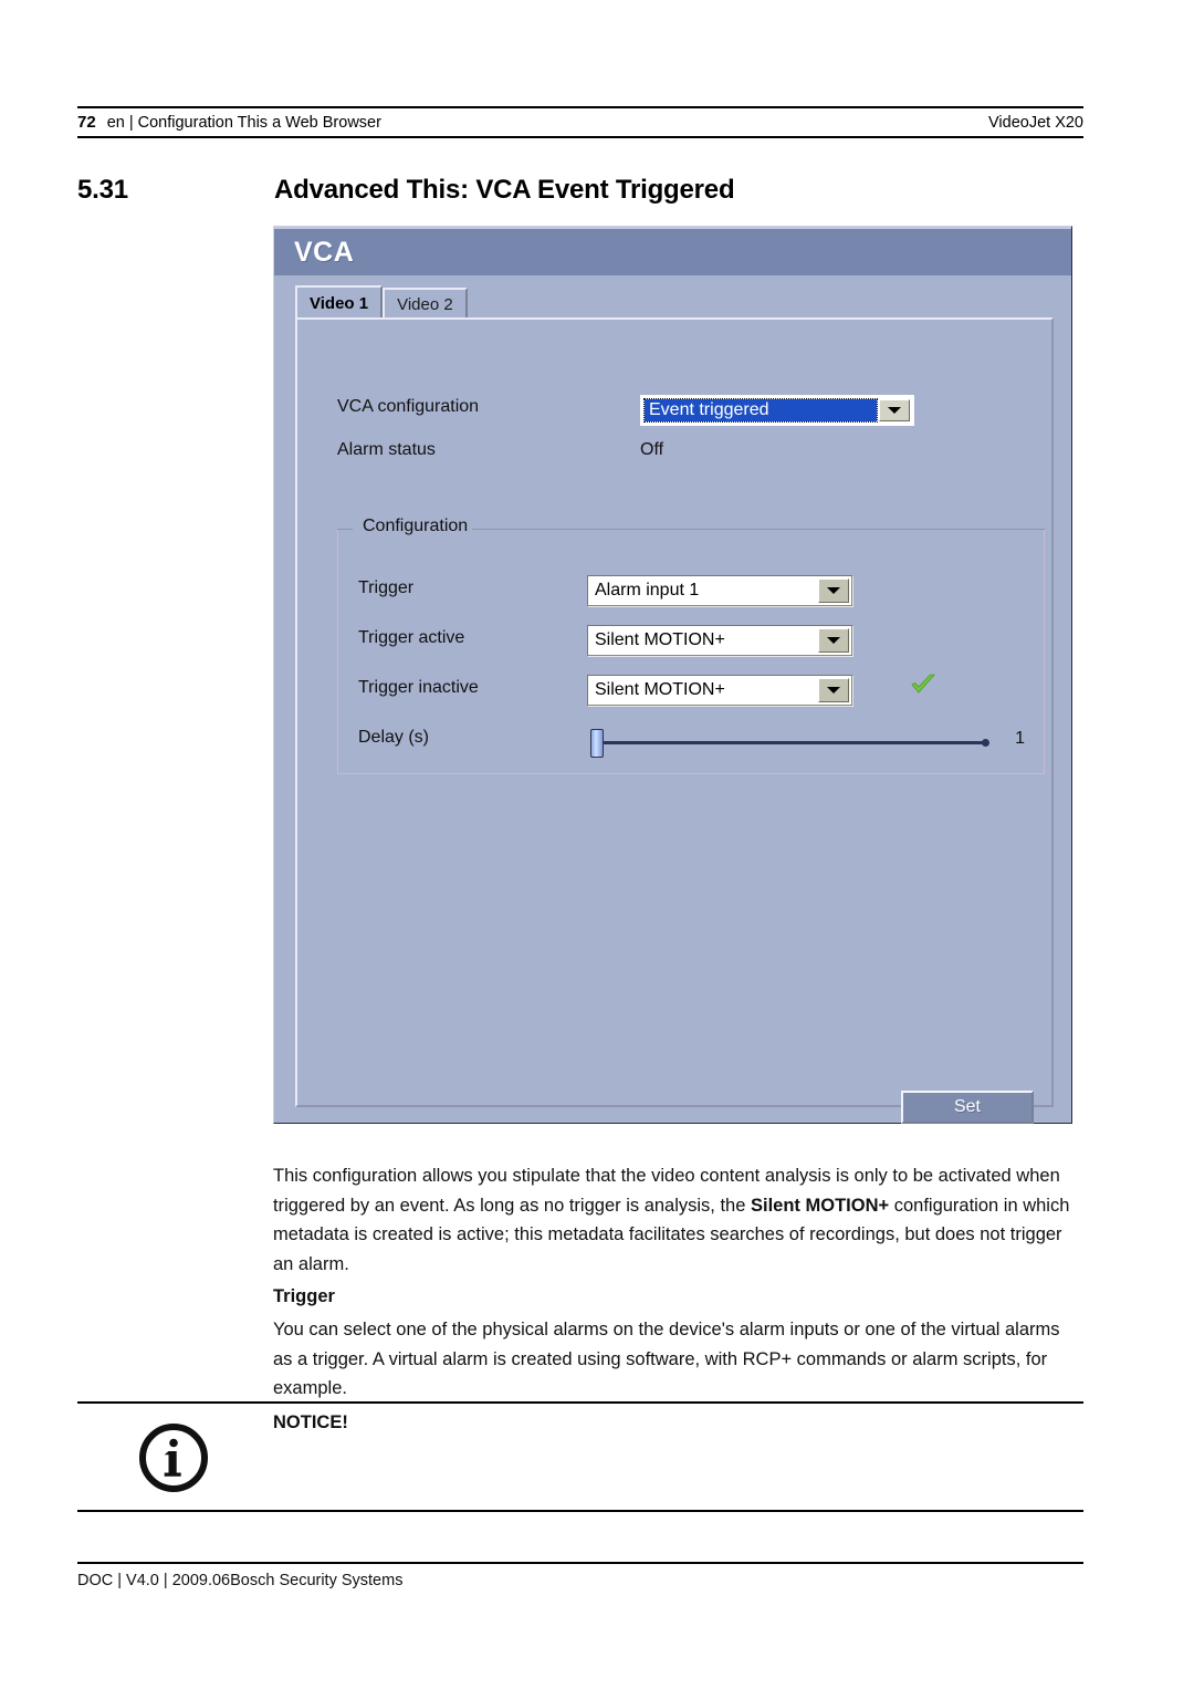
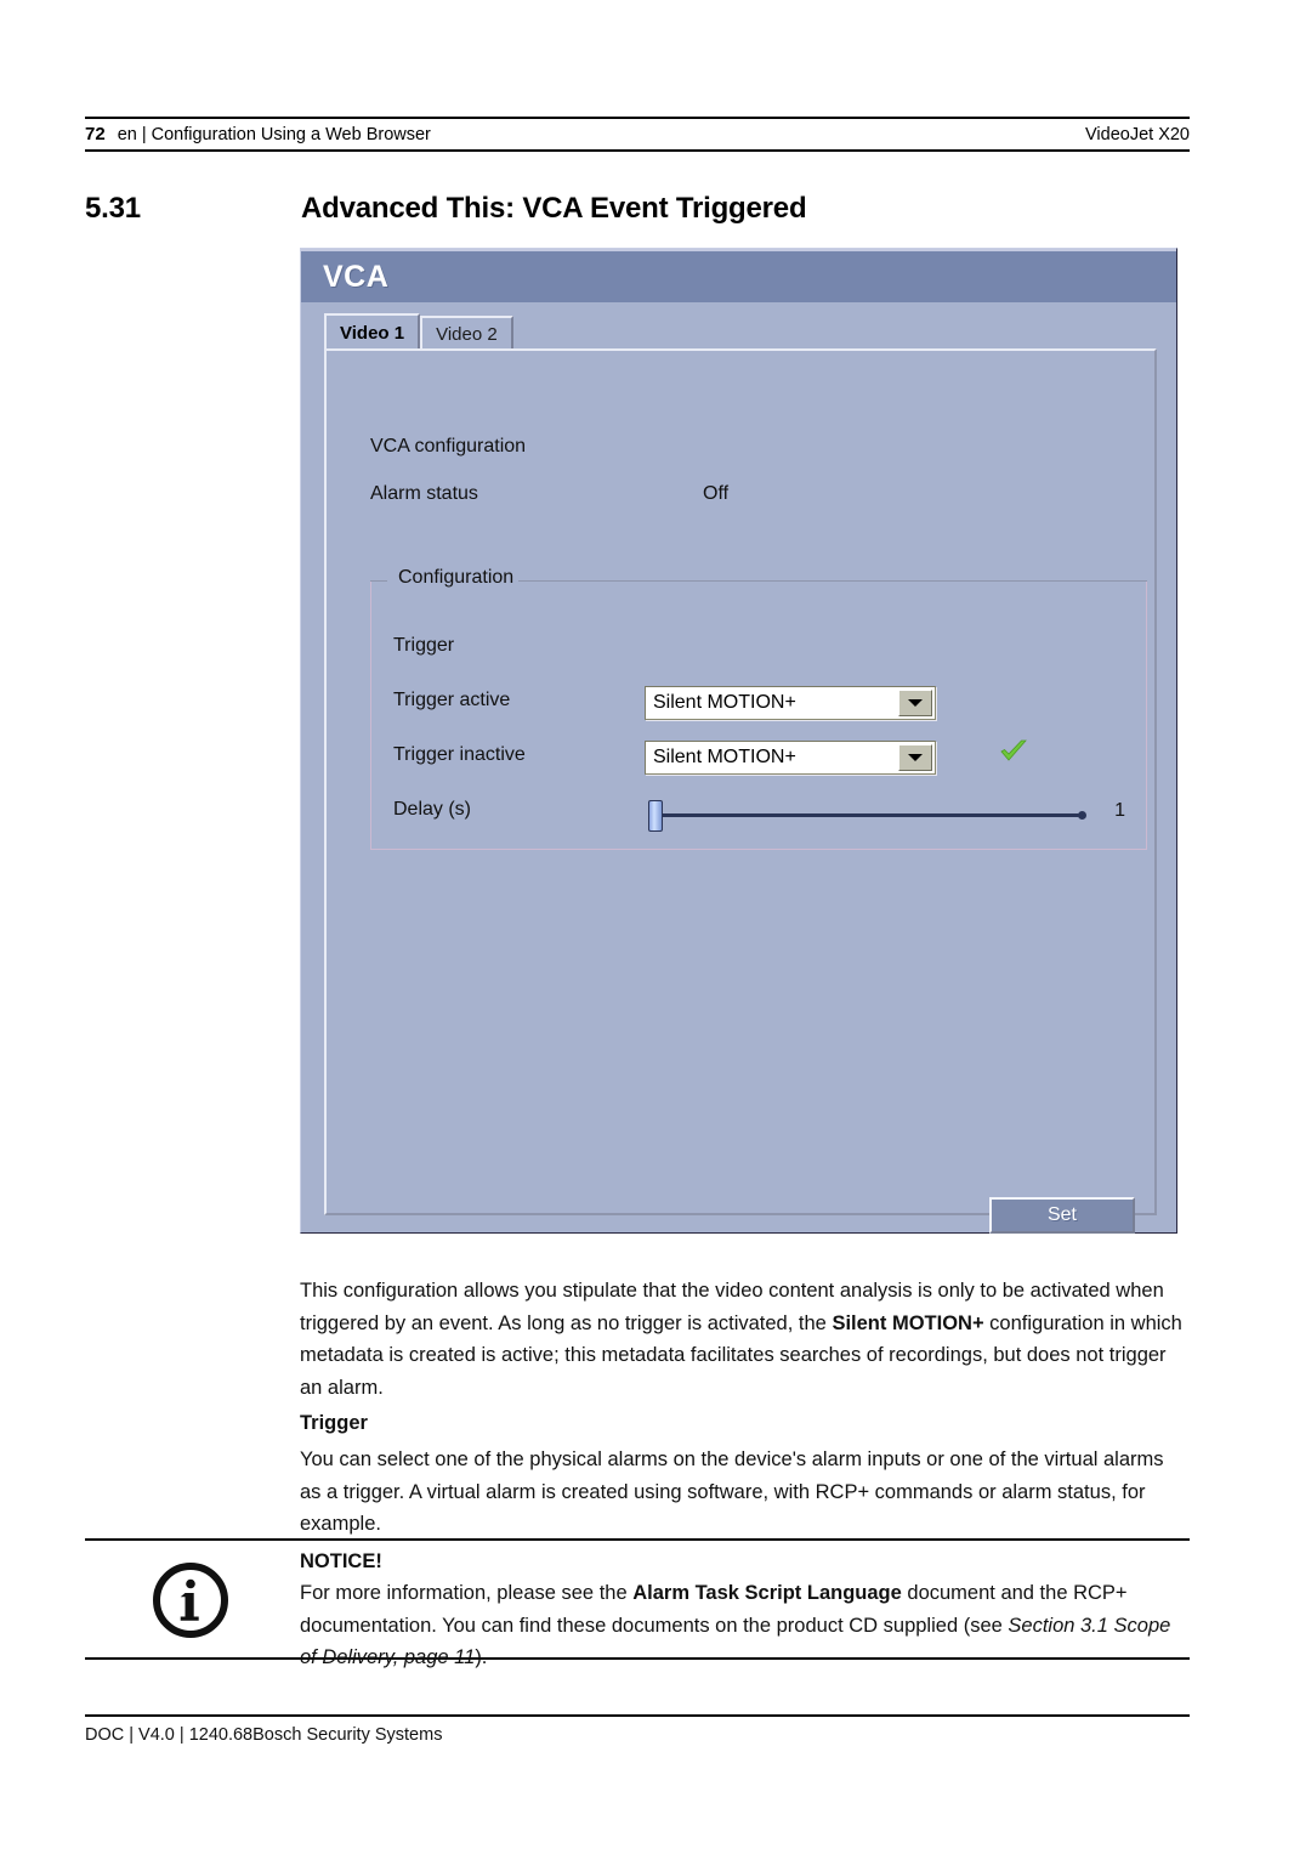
  72
- en | Configuration This a Web Browser
+ en | Configuration Using a Web Browser
  VideoJet X20
  5.31
  Advanced This: VCA Event Triggered
  VCA
  Video 1
  Video 2
  VCA configuration
- Event triggered
  Alarm status
  Off
  Configuration
  Trigger
- Alarm input 1
  Trigger active
  Silent MOTION+
  Trigger inactive
  Silent MOTION+
  Delay (s)
  1
  Set
- This configuration allows you stipulate that the video content analysis is only to be activated when triggered by an event. As long as no trigger is analysis, the Silent MOTION+ configuration in which metadata is created is active; this metadata facilitates searches of recordings, but does not trigger an alarm.
+ This configuration allows you stipulate that the video content analysis is only to be activated when triggered by an event. As long as no trigger is activated, the Silent MOTION+ configuration in which metadata is created is active; this metadata facilitates searches of recordings, but does not trigger an alarm.
  Trigger
- You can select one of the physical alarms on the device's alarm inputs or one of the virtual alarms as a trigger. A virtual alarm is created using software, with RCP+ commands or alarm scripts, for example.
+ You can select one of the physical alarms on the device's alarm inputs or one of the virtual alarms as a trigger. A virtual alarm is created using software, with RCP+ commands or alarm status, for example.
  NOTICE!
+ For more information, please see the Alarm Task Script Language document and the RCP+ documentation. You can find these documents on the product CD supplied (see Section 3.1 Scope of Delivery, page 11).
- DOC | V4.0 | 2009.06
+ DOC | V4.0 | 1240.68
  Bosch Security Systems
